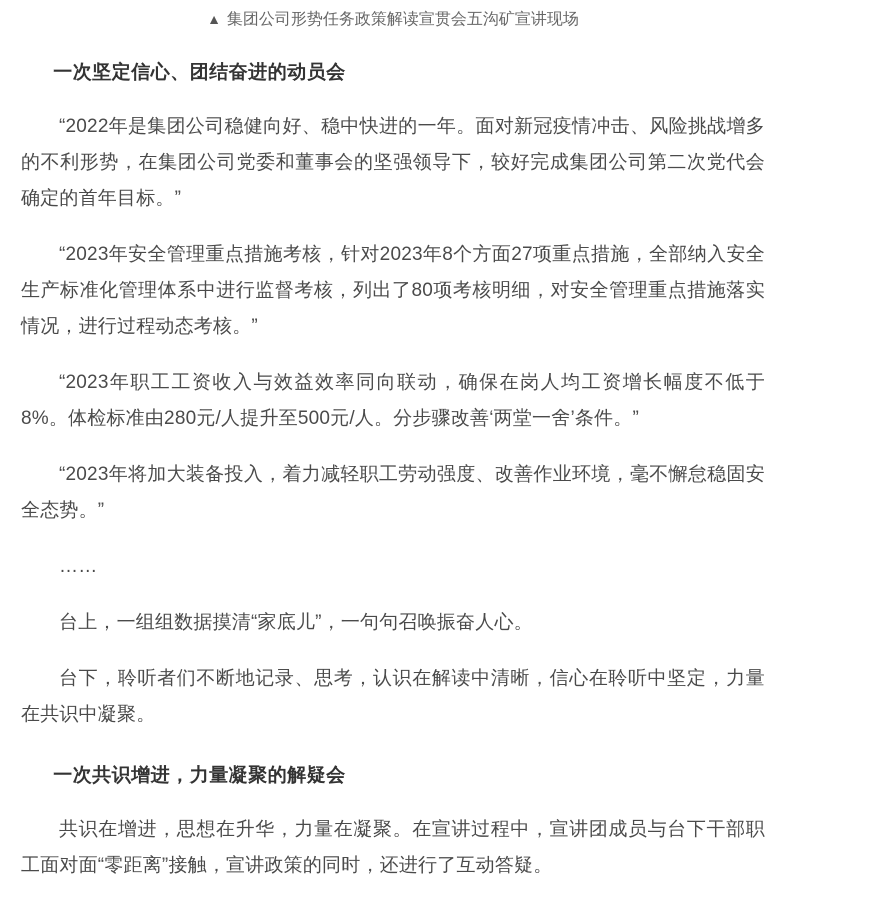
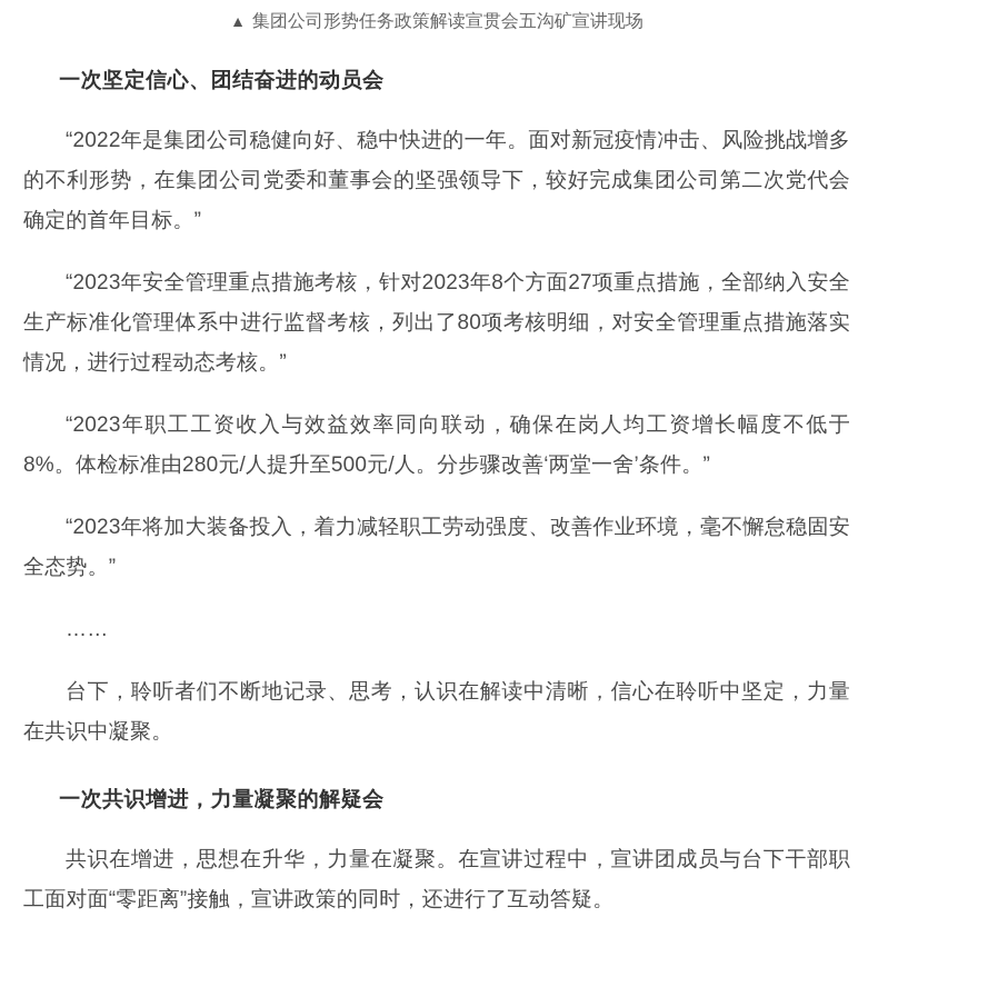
  ▲ 集团公司形势任务政策解读宣贯会五沟矿宣讲现场
  一次坚定信心、团结奋进的动员会
  “2022年是集团公司稳健向好、稳中快进的一年。面对新冠疫情冲击、风险挑战增多的不利形势，在集团公司党委和董事会的坚强领导下，较好完成集团公司第二次党代会确定的首年目标。”
  “2023年安全管理重点措施考核，针对2023年8个方面27项重点措施，全部纳入安全生产标准化管理体系中进行监督考核，列出了80项考核明细，对安全管理重点措施落实情况，进行过程动态考核。”
  “2023年职工工资收入与效益效率同向联动，确保在岗人均工资增长幅度不低于8%。体检标准由280元/人提升至500元/人。分步骤改善‘两堂一舍’条件。”
  “2023年将加大装备投入，着力减轻职工劳动强度、改善作业环境，毫不懈怠稳固安全态势。”
  ……
- 台上，一组组数据摸清“家底儿”，一句句召唤振奋人心。
  台下，聆听者们不断地记录、思考，认识在解读中清晰，信心在聆听中坚定，力量在共识中凝聚。
  一次共识增进，力量凝聚的解疑会
  共识在增进，思想在升华，力量在凝聚。在宣讲过程中，宣讲团成员与台下干部职工面对面“零距离”接触，宣讲政策的同时，还进行了互动答疑。
